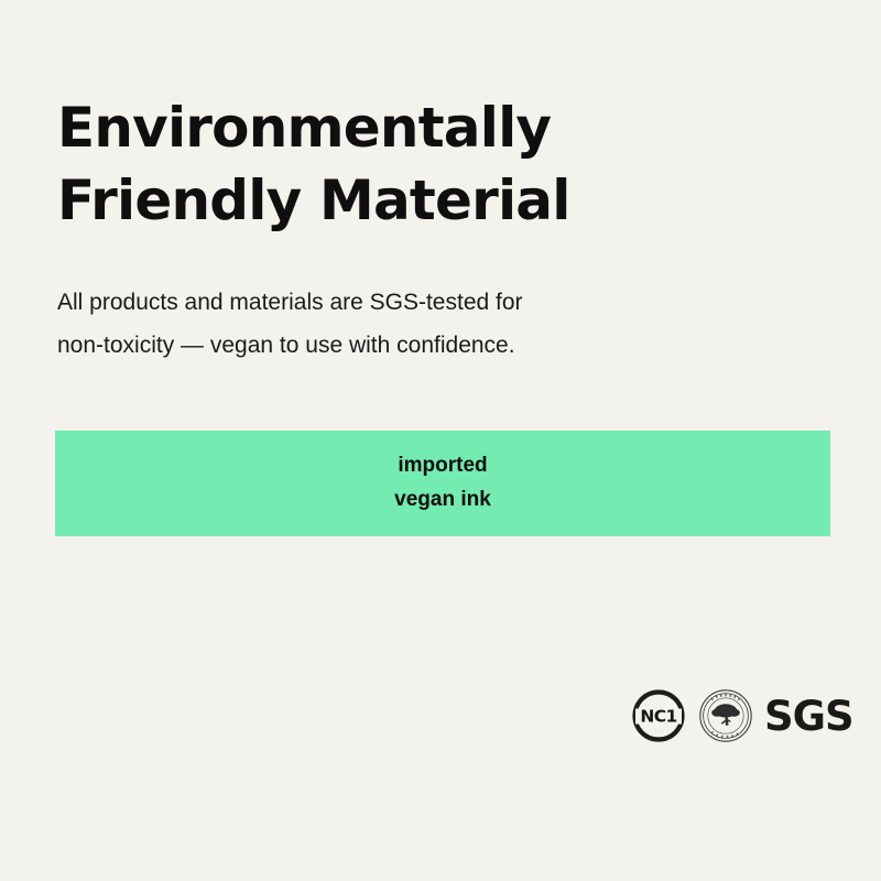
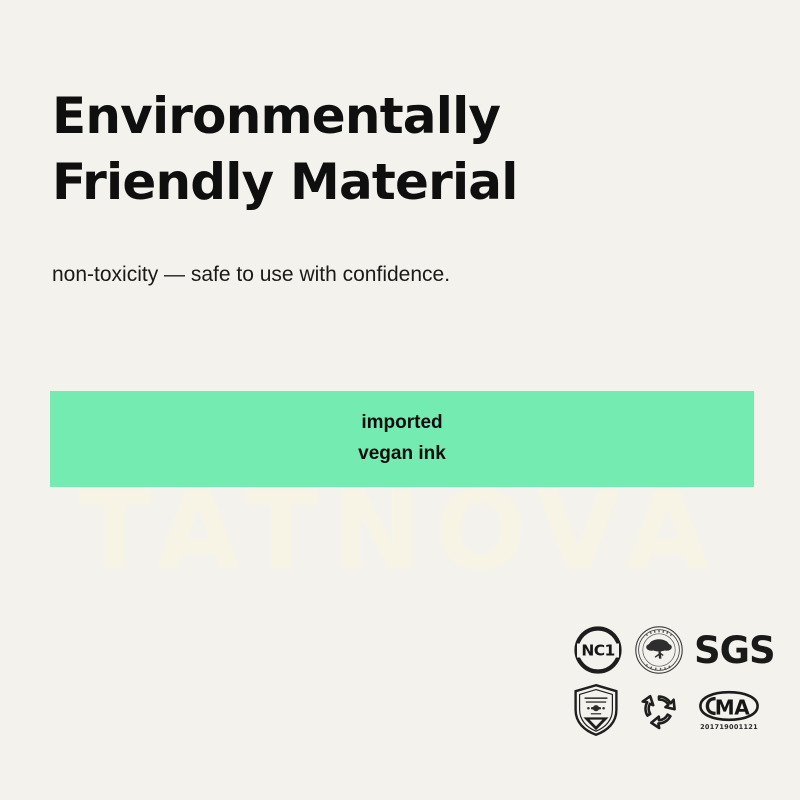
+ TATNOVA
  Environmentally
  Friendly Material
- All products and materials are SGS-tested for
- non-toxicity — vegan to use with confidence.
+ non-toxicity — safe to use with confidence.
  imported
  vegan ink
  NC1
  SGS
+ MA
+ 201719001121
